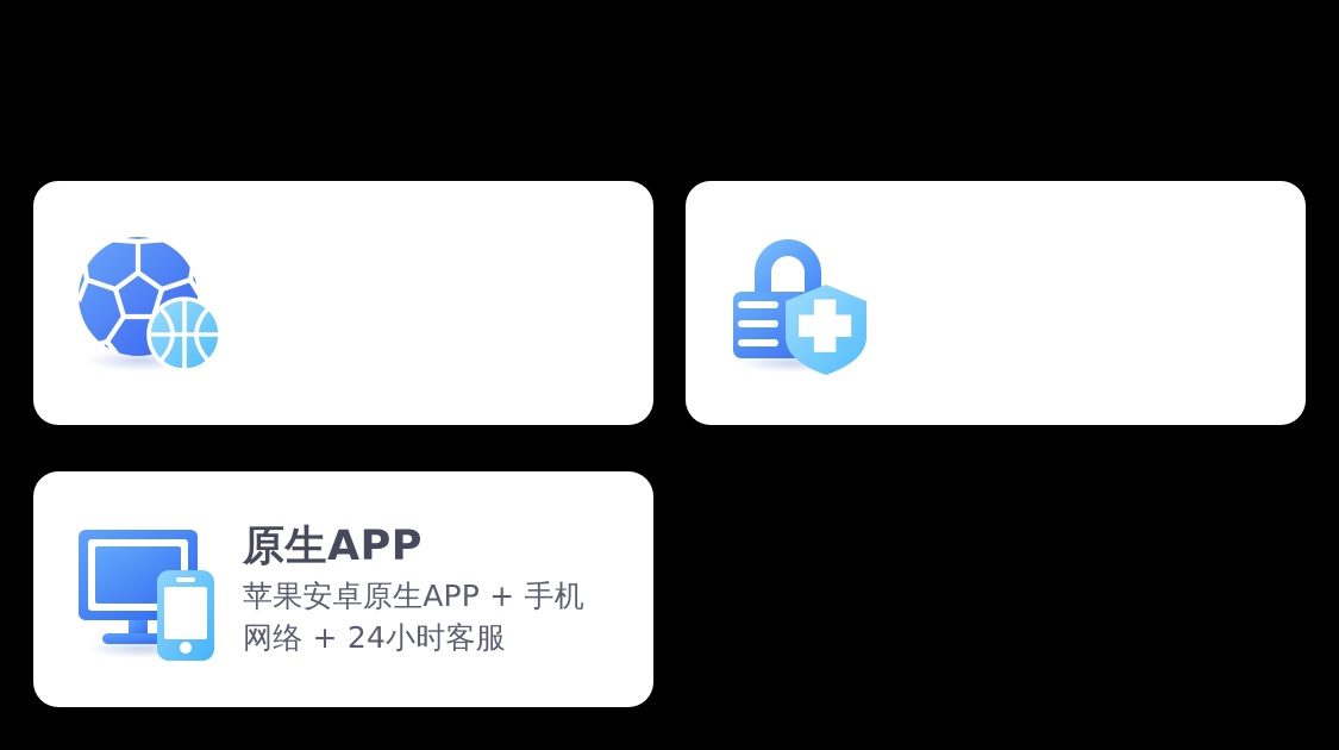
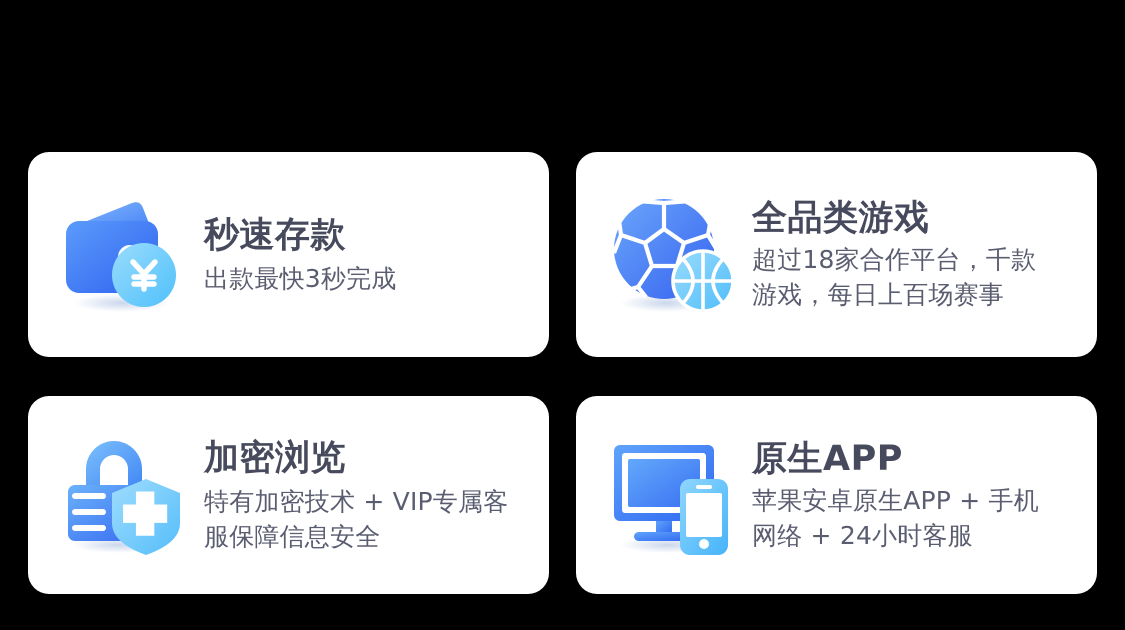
+ 秒速存款
+ 出款最快3秒完成
+ 全品类游戏
+ 超过18家合作平台，千款
+ 游戏，每日上百场赛事
+ 加密浏览
+ 特有加密技术 + VIP专属客
+ 服保障信息安全
  原生APP
  苹果安卓原生APP + 手机
  网络 + 24小时客服
